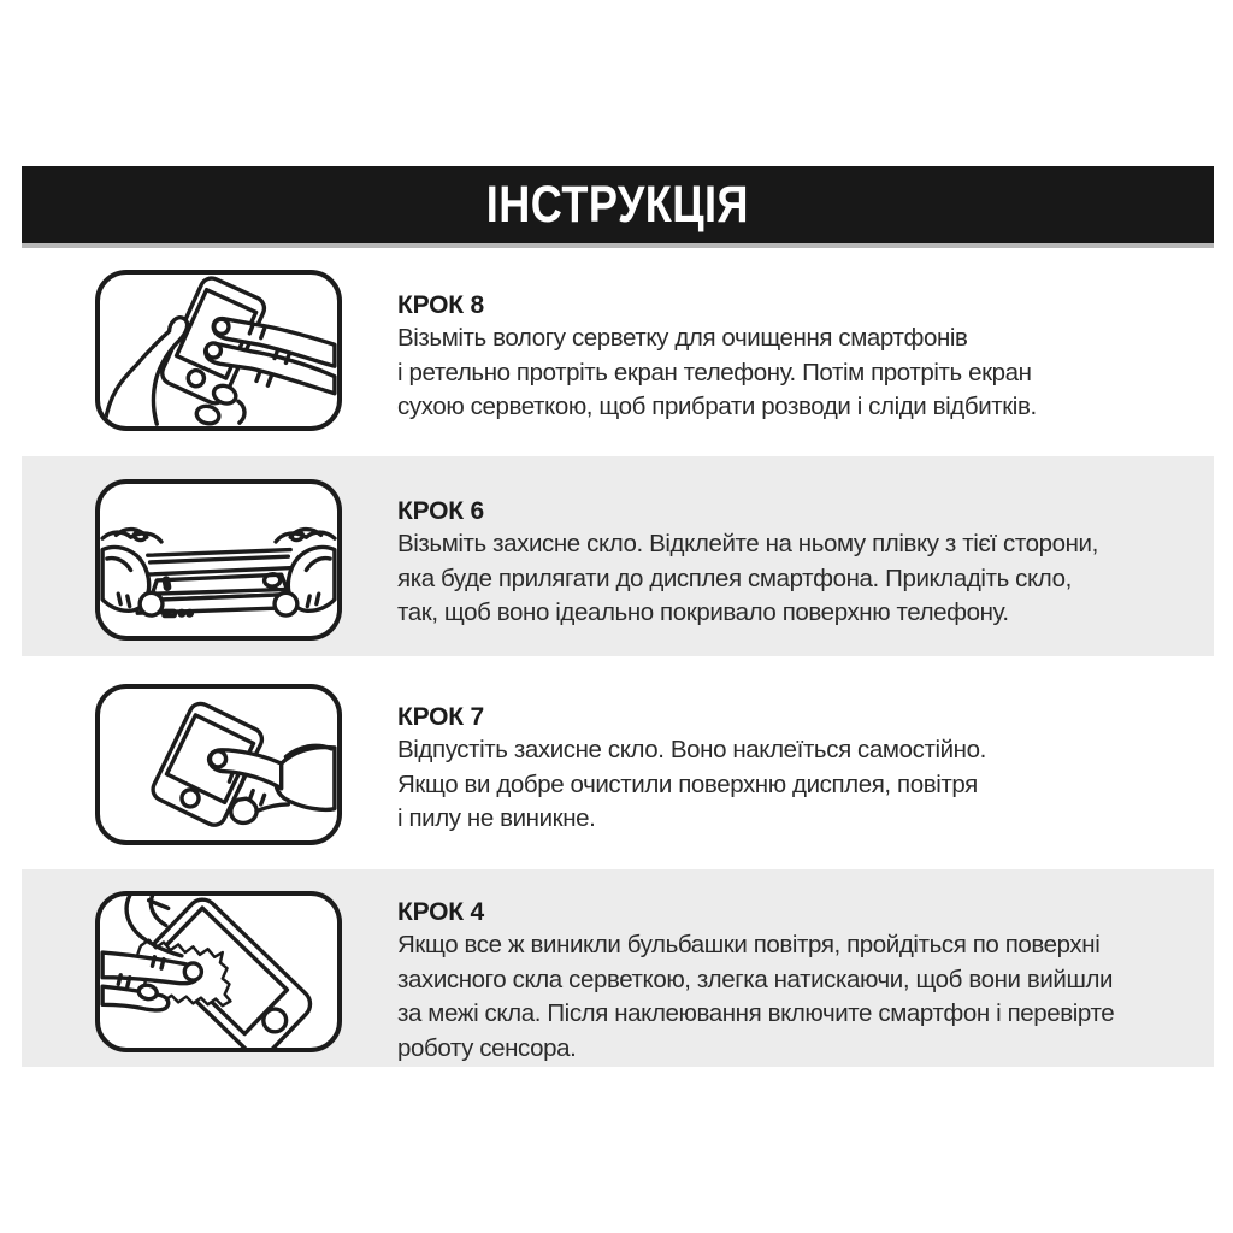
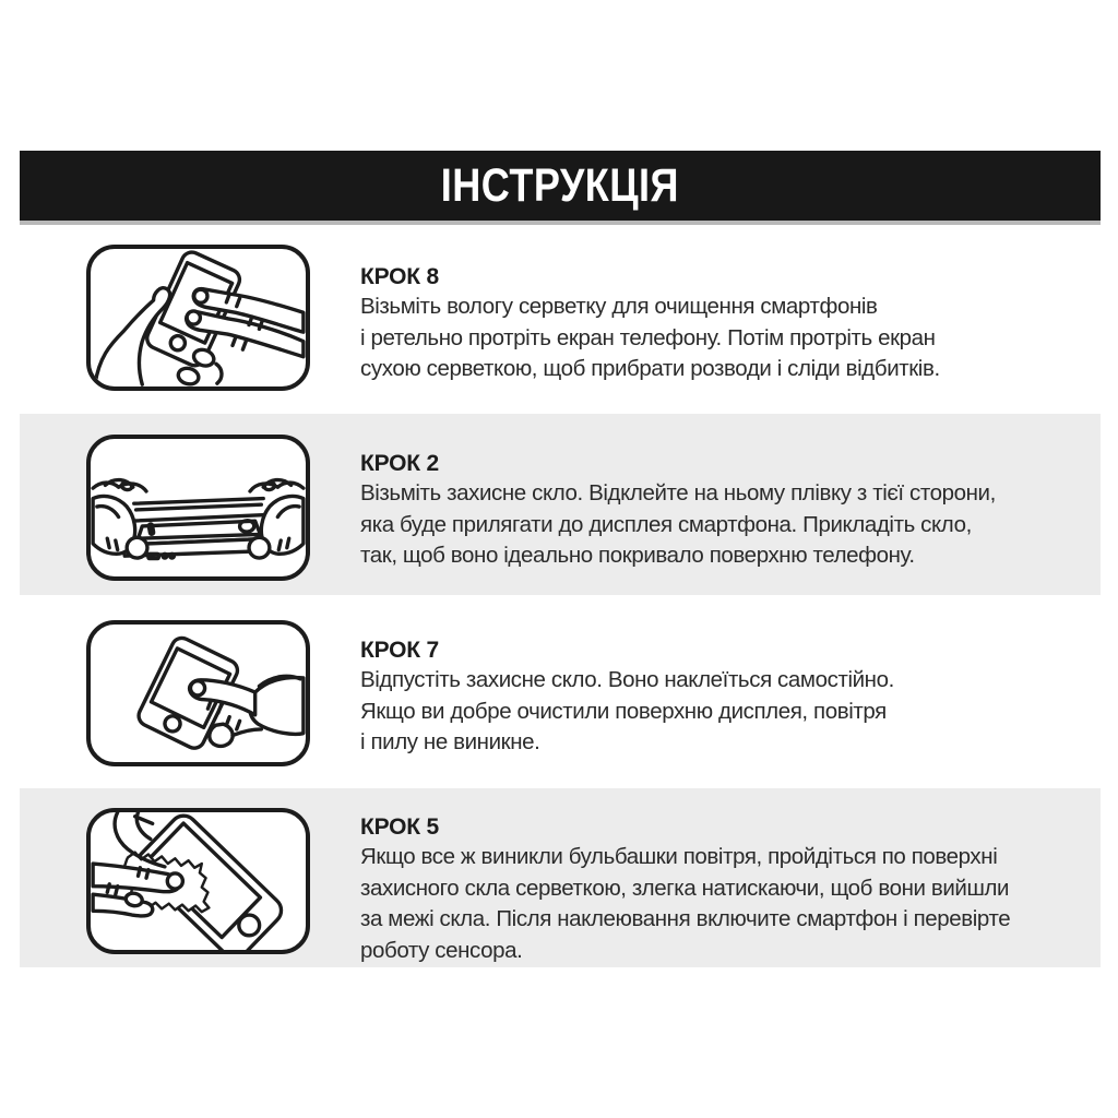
  ІНСТРУКЦІЯ
  КРОК 8
  Візьміть вологу серветку для очищення смартфонів
  і ретельно протріть екран телефону. Потім протріть екран
  сухою серветкою, щоб прибрати розводи і сліди відбитків.
- КРОК 6
+ КРОК 2
  Візьміть захисне скло. Відклейте на ньому плівку з тієї сторони,
  яка буде прилягати до дисплея смартфона. Прикладіть скло,
  так, щоб воно ідеально покривало поверхню телефону.
  КРОК 7
  Відпустіть захисне скло. Воно наклеїться самостійно.
  Якщо ви добре очистили поверхню дисплея, повітря
  і пилу не виникне.
- КРОК 4
+ КРОК 5
  Якщо все ж виникли бульбашки повітря, пройдіться по поверхні
  захисного скла серветкою, злегка натискаючи, щоб вони вийшли
  за межі скла. Після наклеювання включите смартфон і перевірте
  роботу сенсора.
